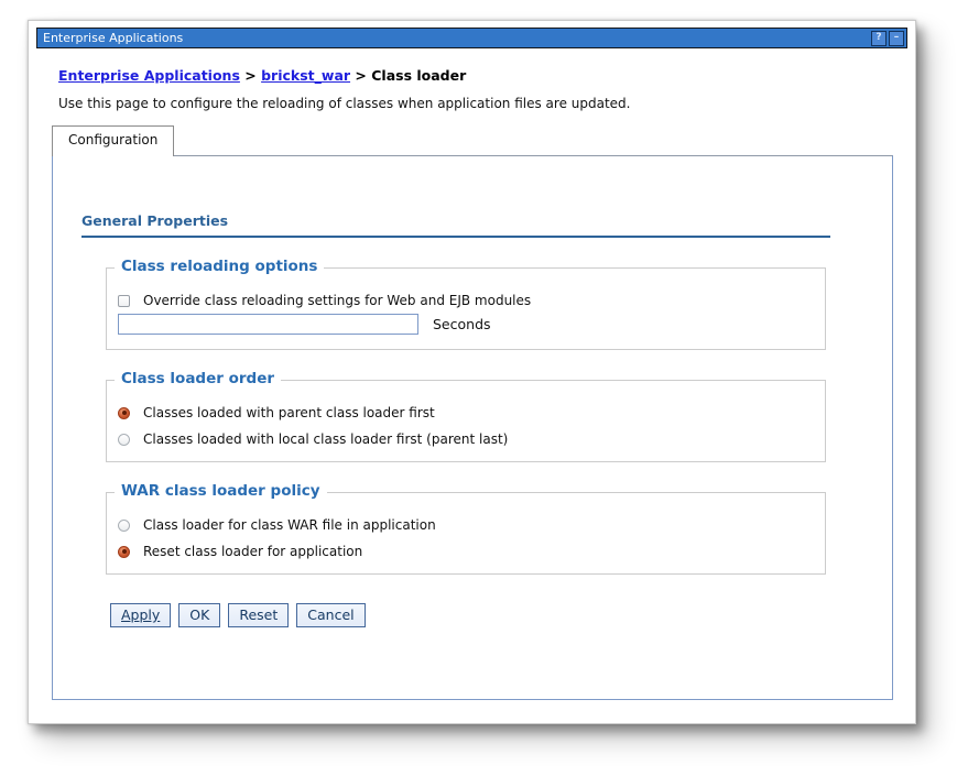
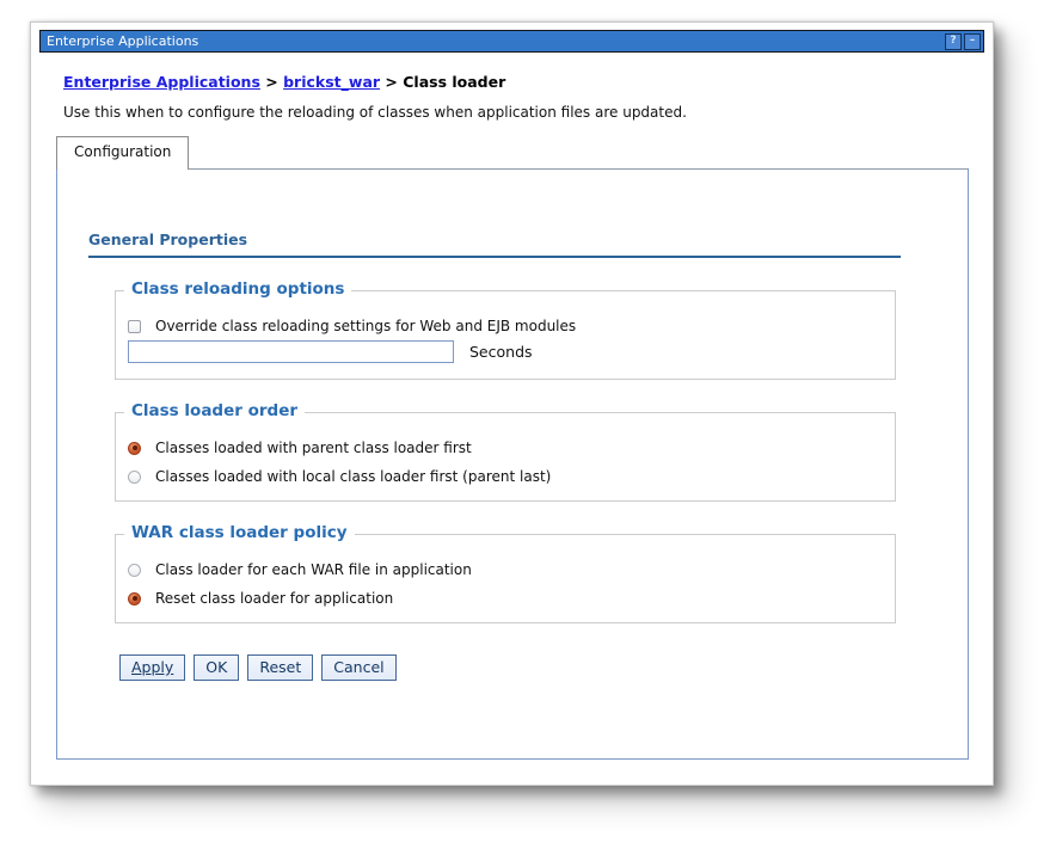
  Enterprise Applications
  ?
  –
  Enterprise Applications > brickst_war > Class loader
- Use this page to configure the reloading of classes when application files are updated.
+ Use this when to configure the reloading of classes when application files are updated.
  Configuration
  General Properties
  Class reloading options
  Override class reloading settings for Web and EJB modules
  Seconds
  Class loader order
  Classes loaded with parent class loader first
  Classes loaded with local class loader first (parent last)
  WAR class loader policy
- Class loader for class WAR file in application
+ Class loader for each WAR file in application
  Reset class loader for application
  Apply
  OK
  Reset
  Cancel
